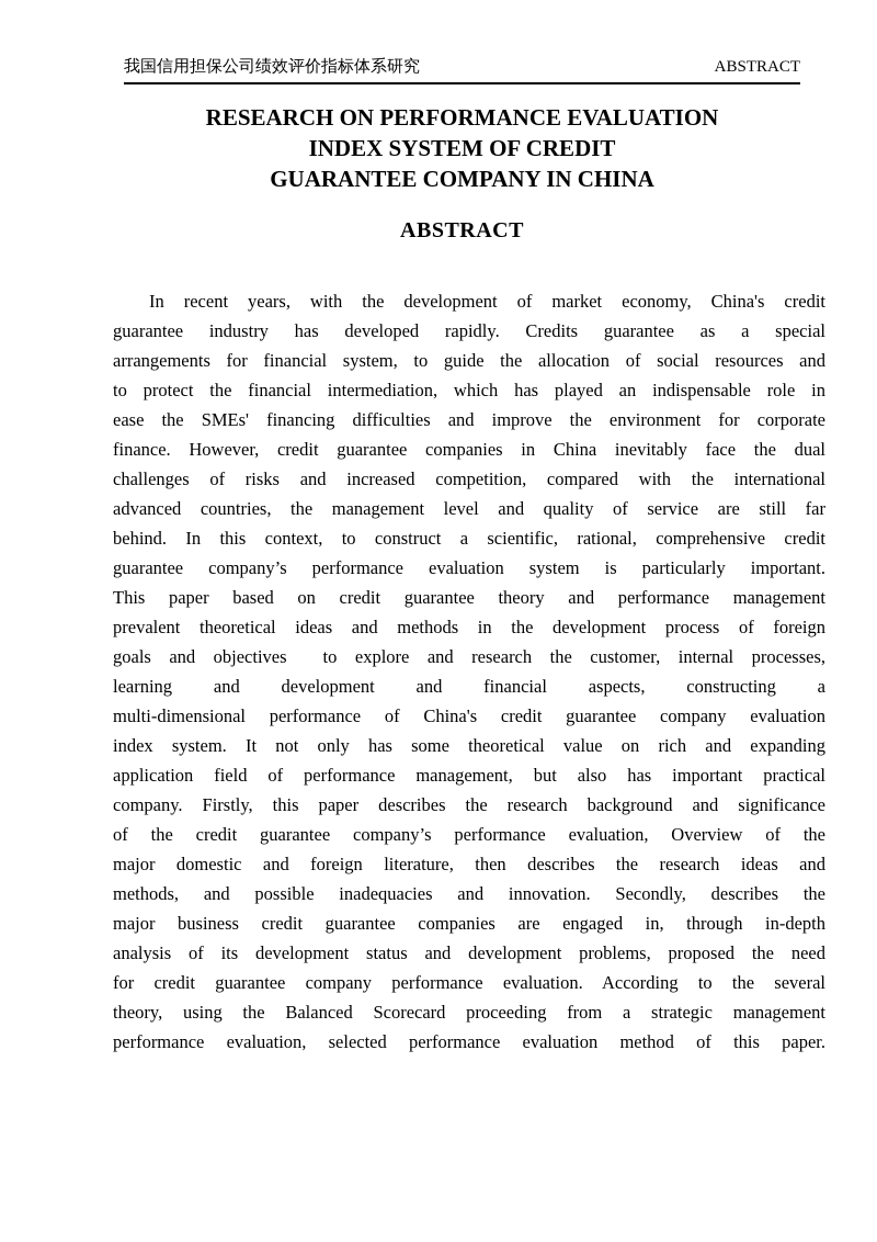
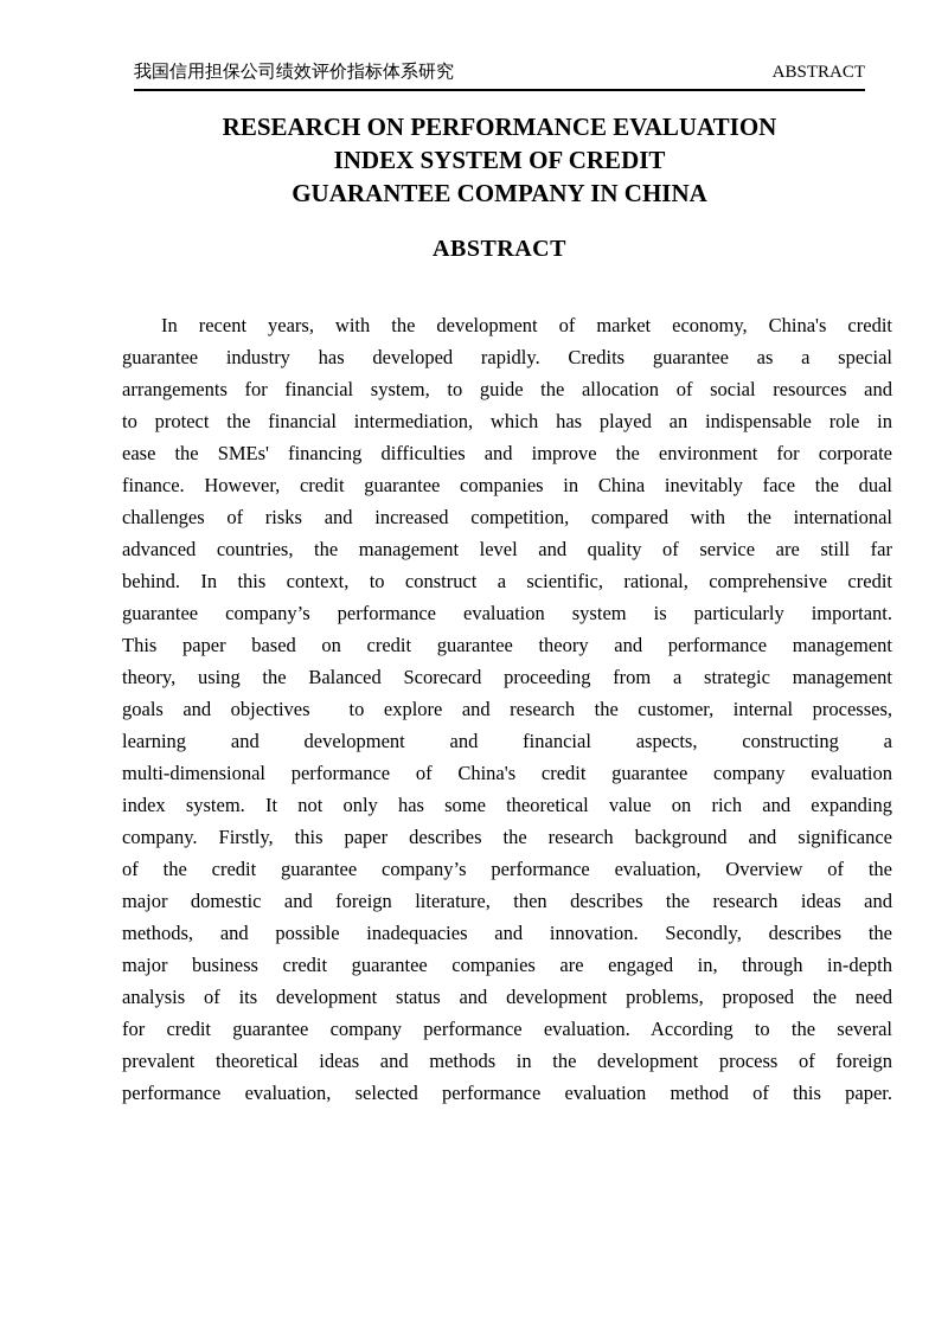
  我国信用担保公司绩效评价指标体系研究
  ABSTRACT
  RESEARCH ON PERFORMANCE EVALUATION
  INDEX SYSTEM OF CREDIT
  GUARANTEE COMPANY IN CHINA
  ABSTRACT
  In recent years, with the development of market economy, China's credit
  guarantee industry has developed rapidly. Credits guarantee as a special
  arrangements for financial system, to guide the allocation of social resources and
  to protect the financial intermediation, which has played an indispensable role in
  ease the SMEs' financing difficulties and improve the environment for corporate
  finance. However, credit guarantee companies in China inevitably face the dual
  challenges of risks and increased competition, compared with the international
  advanced countries, the management level and quality of service are still far
  behind. In this context, to construct a scientific, rational, comprehensive credit
  guarantee company’s performance evaluation system is particularly important.
  This paper based on credit guarantee theory and performance management
- prevalent theoretical ideas and methods in the development process of foreign
+ theory, using the Balanced Scorecard proceeding from a strategic management
  goals and objectives to explore and research the customer, internal processes,
  learning and development and financial aspects, constructing a
  multi-dimensional performance of China's credit guarantee company evaluation
  index system. It not only has some theoretical value on rich and expanding
- application field of performance management, but also has important practical
  company. Firstly, this paper describes the research background and significance
  of the credit guarantee company’s performance evaluation, Overview of the
  major domestic and foreign literature, then describes the research ideas and
  methods, and possible inadequacies and innovation. Secondly, describes the
  major business credit guarantee companies are engaged in, through in-depth
  analysis of its development status and development problems, proposed the need
  for credit guarantee company performance evaluation. According to the several
- theory, using the Balanced Scorecard proceeding from a strategic management
+ prevalent theoretical ideas and methods in the development process of foreign
  performance evaluation, selected performance evaluation method of this paper.
